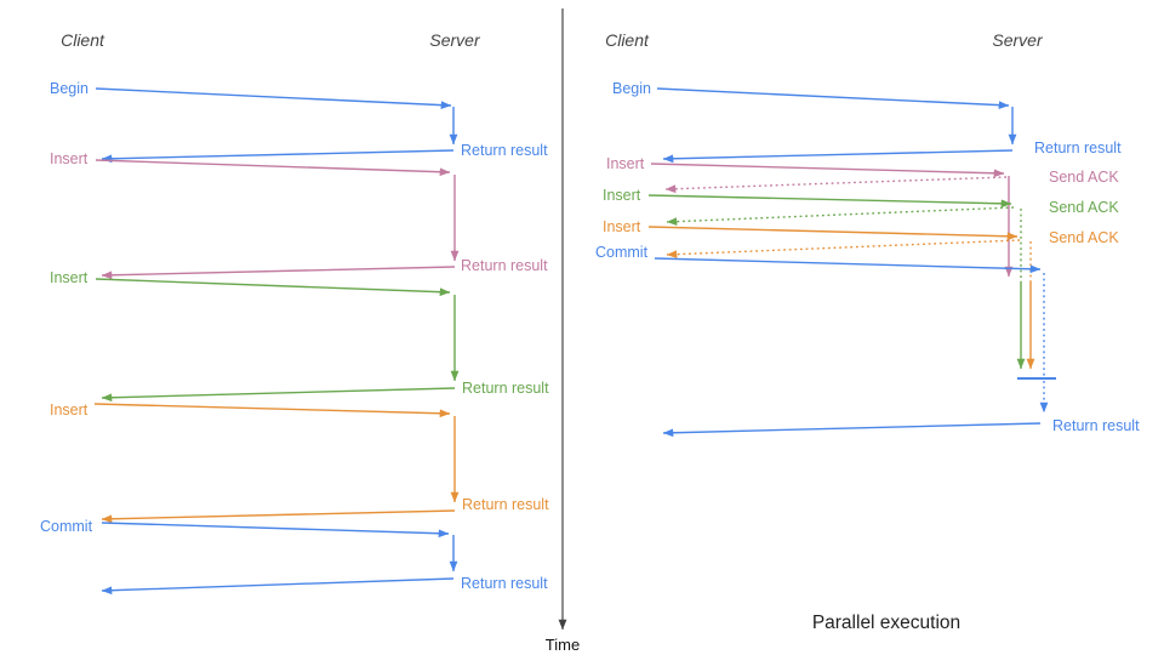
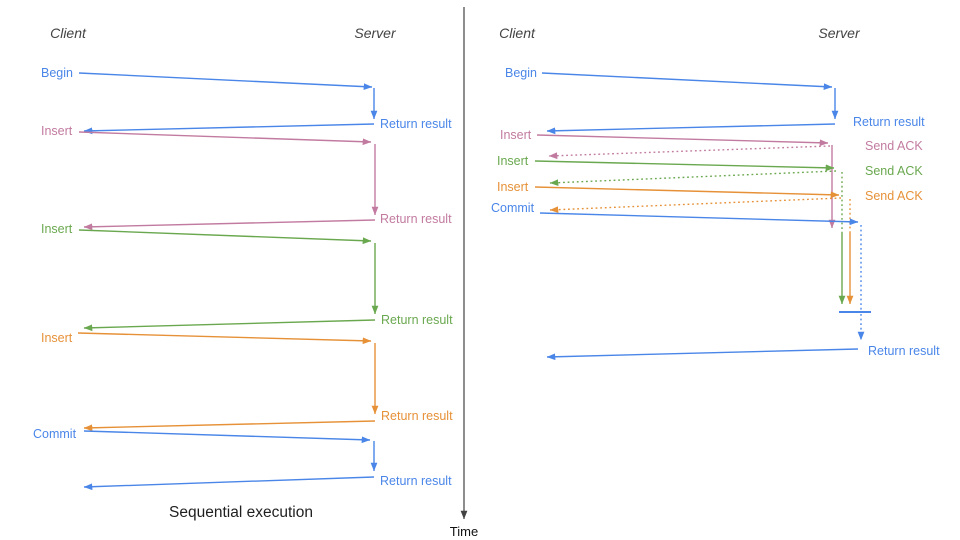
  Client
  Server
  Begin
  Insert
  Insert
  Insert
  Commit
  Return result
  Return result
  Return result
  Return result
  Return result
+ Sequential execution
  Client
  Server
  Begin
  Insert
  Insert
  Insert
  Commit
  Return result
  Send ACK
  Send ACK
  Send ACK
  Return result
- Parallel execution
  Time
